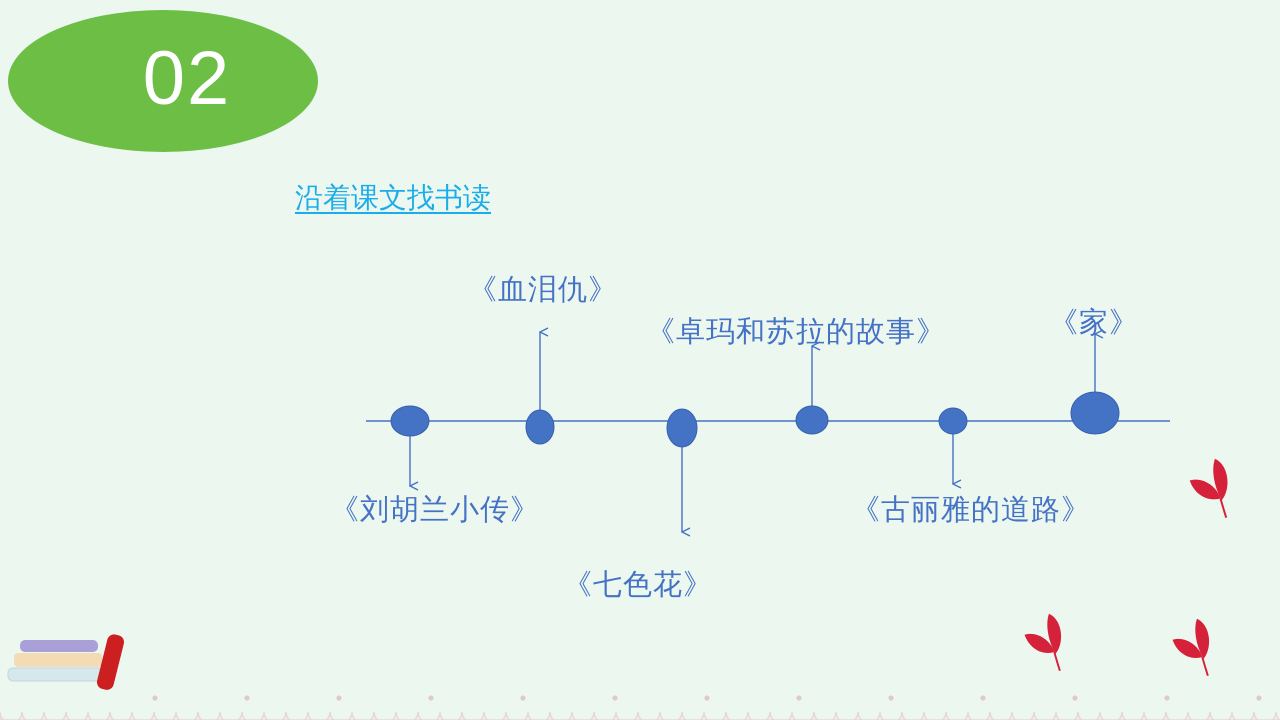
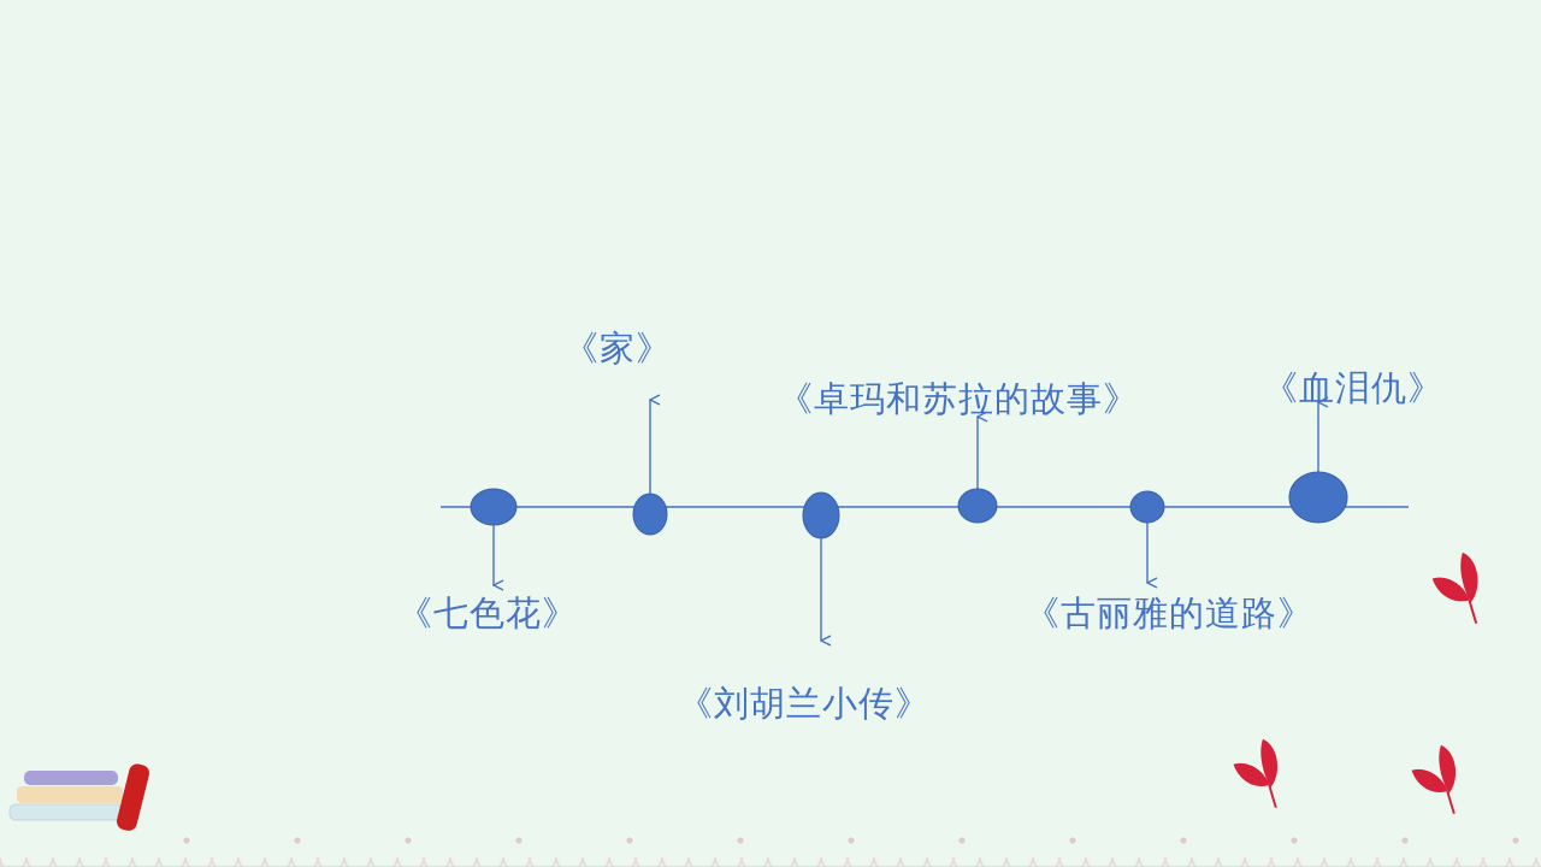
- 02
- 沿着课文找书读
- 《刘胡兰小传》
+ 《七色花》
- 《血泪仇》
+ 《家》
- 《七色花》
+ 《刘胡兰小传》
  《卓玛和苏拉的故事》
  《古丽雅的道路》
- 《家》
+ 《血泪仇》
